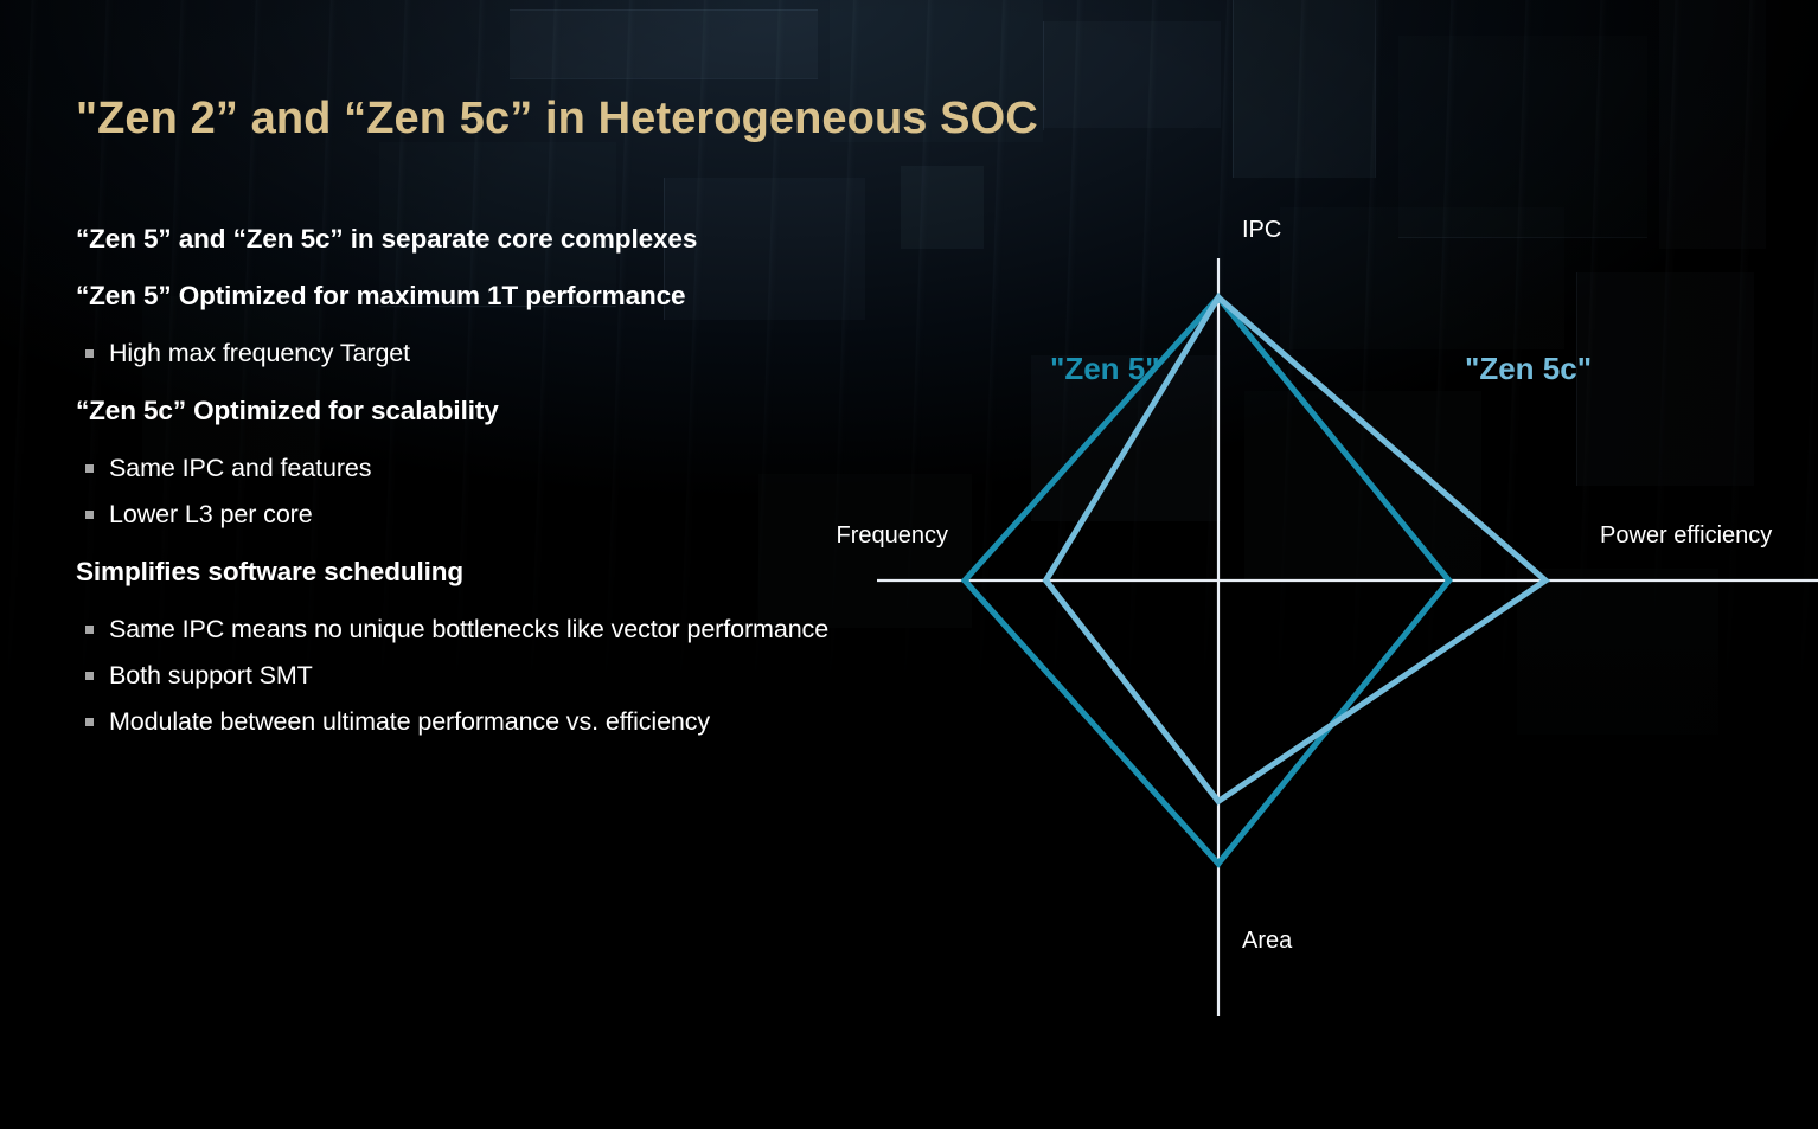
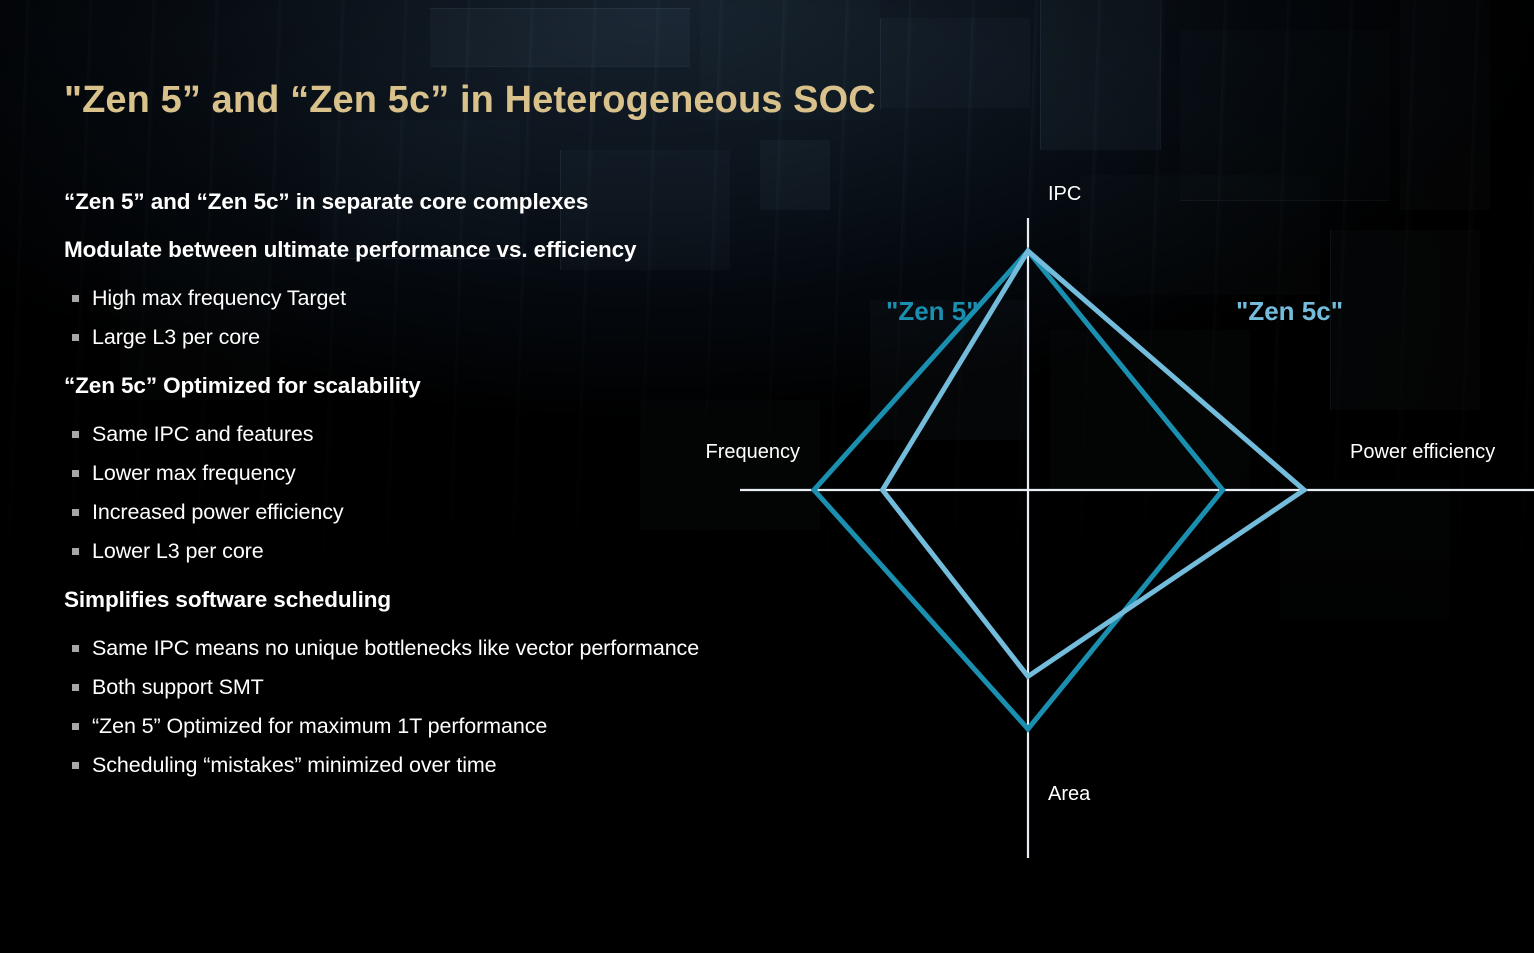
- "Zen 2” and “Zen 5c” in Heterogeneous SOC
+ "Zen 5” and “Zen 5c” in Heterogeneous SOC
  “Zen 5” and “Zen 5c” in separate core complexes
- “Zen 5” Optimized for maximum 1T performance
+ Modulate between ultimate performance vs. efficiency
  High max frequency Target
+ Large L3 per core
  “Zen 5c” Optimized for scalability
  Same IPC and features
+ Lower max frequency
+ Increased power efficiency
  Lower L3 per core
  Simplifies software scheduling
  Same IPC means no unique bottlenecks like vector performance
  Both support SMT
- Modulate between ultimate performance vs. efficiency
+ “Zen 5” Optimized for maximum 1T performance
+ Scheduling “mistakes” minimized over time
  IPC
  Power efficiency
  Area
  Frequency
  "Zen 5"
  "Zen 5c"
